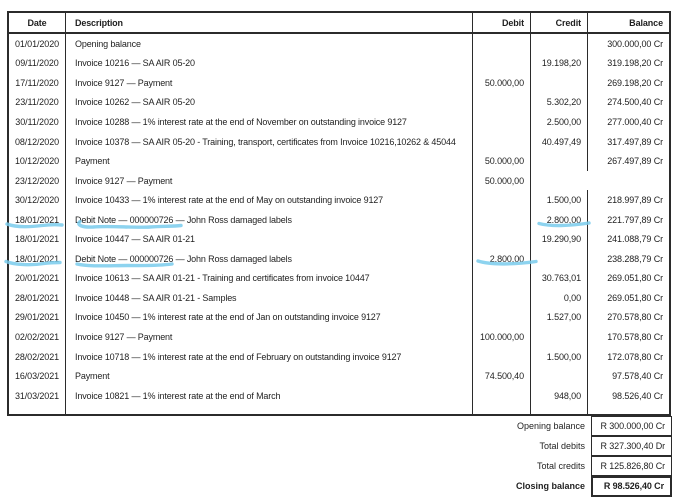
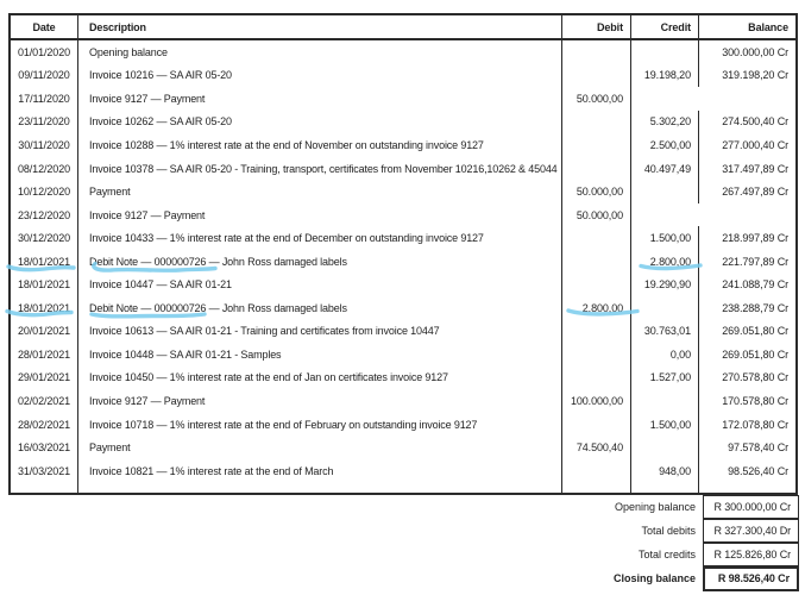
  Date
  Description
  Debit
  Credit
  Balance
  01/01/2020
  Opening balance
  300.000,00 Cr
  09/11/2020
  Invoice 10216 — SA AIR 05-20
  19.198,20
  319.198,20 Cr
  17/11/2020
  Invoice 9127 — Payment
  50.000,00
- 269.198,20 Cr
  23/11/2020
  Invoice 10262 — SA AIR 05-20
  5.302,20
  274.500,40 Cr
  30/11/2020
  Invoice 10288 — 1% interest rate at the end of November on outstanding invoice 9127
  2.500,00
  277.000,40 Cr
  08/12/2020
- Invoice 10378 — SA AIR 05-20 - Training, transport, certificates from Invoice 10216,10262 & 45044
+ Invoice 10378 — SA AIR 05-20 - Training, transport, certificates from November 10216,10262 & 45044
  40.497,49
  317.497,89 Cr
  10/12/2020
  Payment
  50.000,00
  267.497,89 Cr
  23/12/2020
  Invoice 9127 — Payment
  50.000,00
  30/12/2020
- Invoice 10433 — 1% interest rate at the end of May on outstanding invoice 9127
+ Invoice 10433 — 1% interest rate at the end of December on outstanding invoice 9127
  1.500,00
  218.997,89 Cr
  18/01/2021
  Debit Note — 000000726 — John Ross damaged labels
  2.800,00
  221.797,89 Cr
  18/01/2021
  Invoice 10447 — SA AIR 01-21
  19.290,90
  241.088,79 Cr
  18/01/2021
  Debit Note — 000000726 — John Ross damaged labels
  2.800,00
  238.288,79 Cr
  20/01/2021
  Invoice 10613 — SA AIR 01-21 - Training and certificates from invoice 10447
  30.763,01
  269.051,80 Cr
  28/01/2021
  Invoice 10448 — SA AIR 01-21 - Samples
  0,00
  269.051,80 Cr
  29/01/2021
- Invoice 10450 — 1% interest rate at the end of Jan on outstanding invoice 9127
+ Invoice 10450 — 1% interest rate at the end of Jan on certificates invoice 9127
  1.527,00
  270.578,80 Cr
  02/02/2021
  Invoice 9127 — Payment
  100.000,00
  170.578,80 Cr
  28/02/2021
  Invoice 10718 — 1% interest rate at the end of February on outstanding invoice 9127
  1.500,00
  172.078,80 Cr
  16/03/2021
  Payment
  74.500,40
  97.578,40 Cr
  31/03/2021
  Invoice 10821 — 1% interest rate at the end of March
  948,00
  98.526,40 Cr
  Opening balance
  R 300.000,00 Cr
  Total debits
  R 327.300,40 Dr
  Total credits
  R 125.826,80 Cr
  Closing balance
  R 98.526,40 Cr
